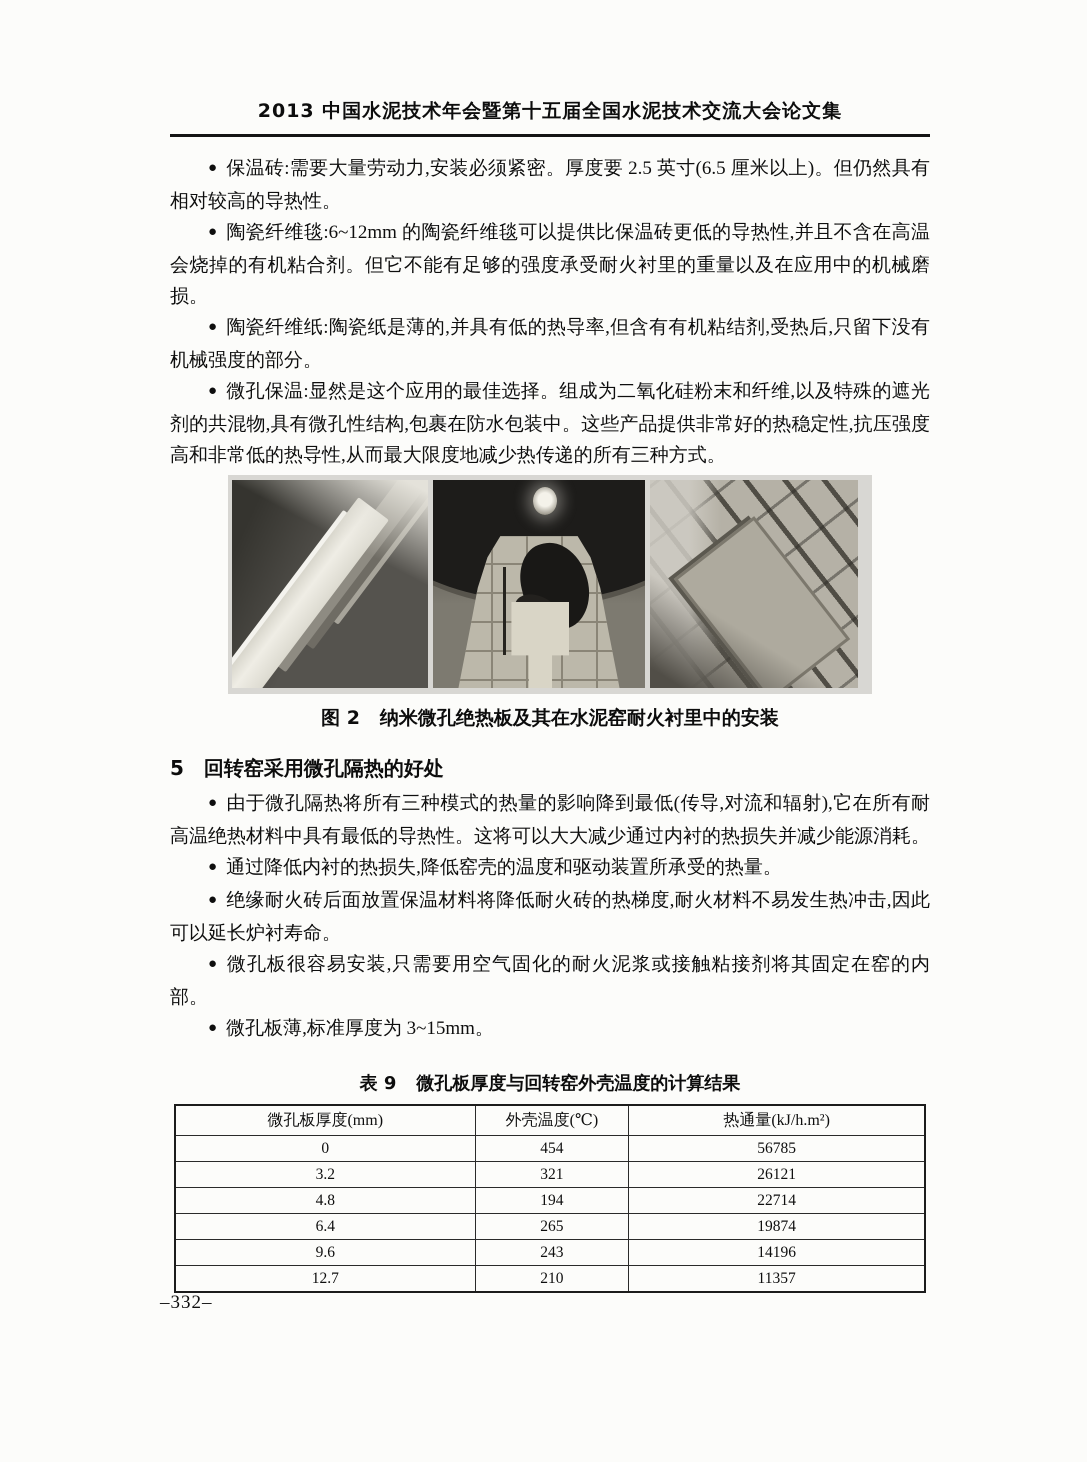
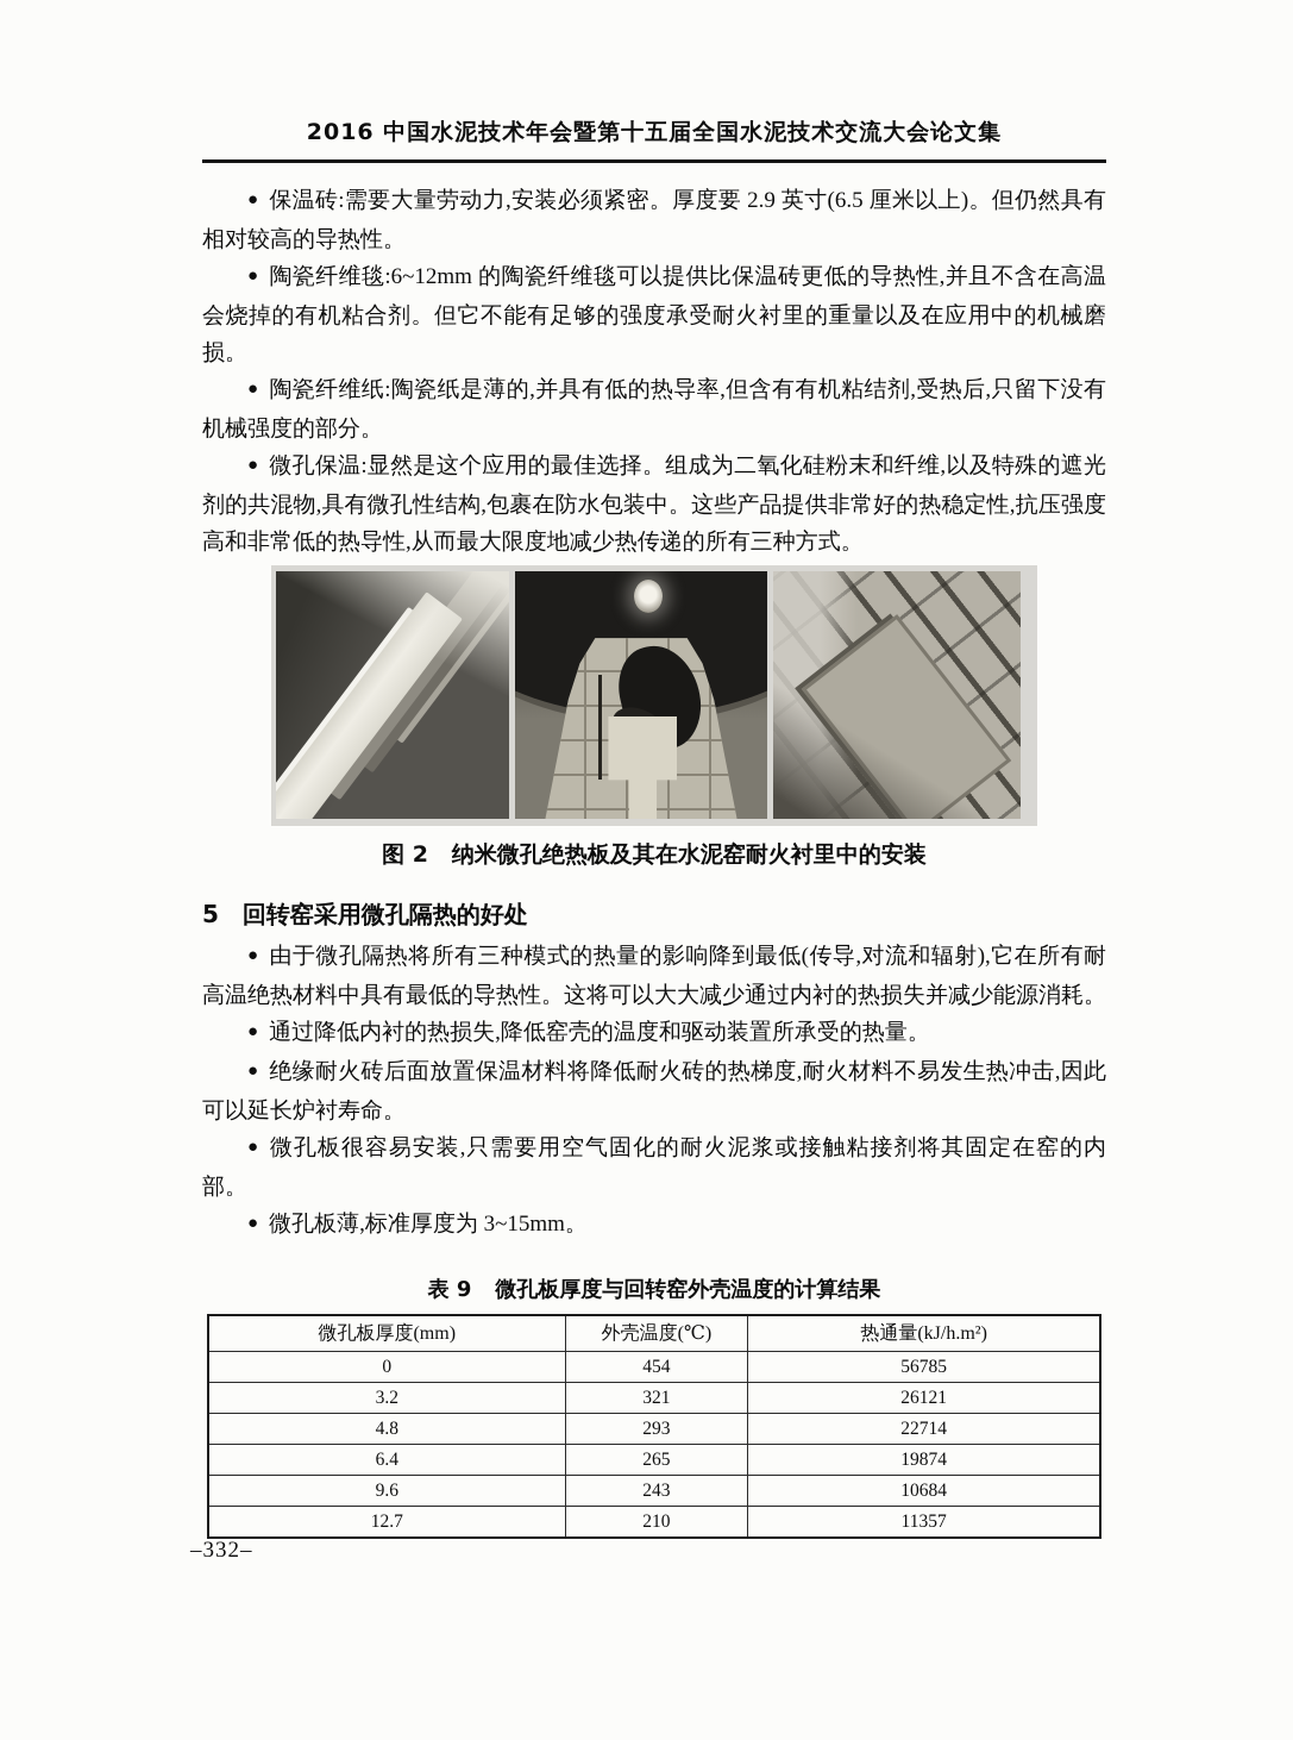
- 2013 中国水泥技术年会暨第十五届全国水泥技术交流大会论文集
+ 2016 中国水泥技术年会暨第十五届全国水泥技术交流大会论文集
- ● 保温砖:需要大量劳动力,安装必须紧密。厚度要 2.5 英寸(6.5 厘米以上)。但仍然具有相对较高的导热性。
+ ● 保温砖:需要大量劳动力,安装必须紧密。厚度要 2.9 英寸(6.5 厘米以上)。但仍然具有相对较高的导热性。
  ● 陶瓷纤维毯:6~12mm 的陶瓷纤维毯可以提供比保温砖更低的导热性,并且不含在高温会烧掉的有机粘合剂。但它不能有足够的强度承受耐火衬里的重量以及在应用中的机械磨损。
  ● 陶瓷纤维纸:陶瓷纸是薄的,并具有低的热导率,但含有有机粘结剂,受热后,只留下没有机械强度的部分。
  ● 微孔保温:显然是这个应用的最佳选择。组成为二氧化硅粉末和纤维,以及特殊的遮光剂的共混物,具有微孔性结构,包裹在防水包装中。这些产品提供非常好的热稳定性,抗压强度高和非常低的热导性,从而最大限度地减少热传递的所有三种方式。
  图 2 纳米微孔绝热板及其在水泥窑耐火衬里中的安装
  5 回转窑采用微孔隔热的好处
  ● 由于微孔隔热将所有三种模式的热量的影响降到最低(传导,对流和辐射),它在所有耐高温绝热材料中具有最低的导热性。这将可以大大减少通过内衬的热损失并减少能源消耗。
  ● 通过降低内衬的热损失,降低窑壳的温度和驱动装置所承受的热量。
  ● 绝缘耐火砖后面放置保温材料将降低耐火砖的热梯度,耐火材料不易发生热冲击,因此可以延长炉衬寿命。
  ● 微孔板很容易安装,只需要用空气固化的耐火泥浆或接触粘接剂将其固定在窑的内部。
  ● 微孔板薄,标准厚度为 3~15mm。
  表 9 微孔板厚度与回转窑外壳温度的计算结果
  微孔板厚度(mm)	外壳温度(℃)	热通量(kJ/h.m²)
  0	454	56785
  3.2	321	26121
- 4.8	194	22714
+ 4.8	293	22714
  6.4	265	19874
- 9.6	243	14196
+ 9.6	243	10684
  12.7	210	11357
  –332–
